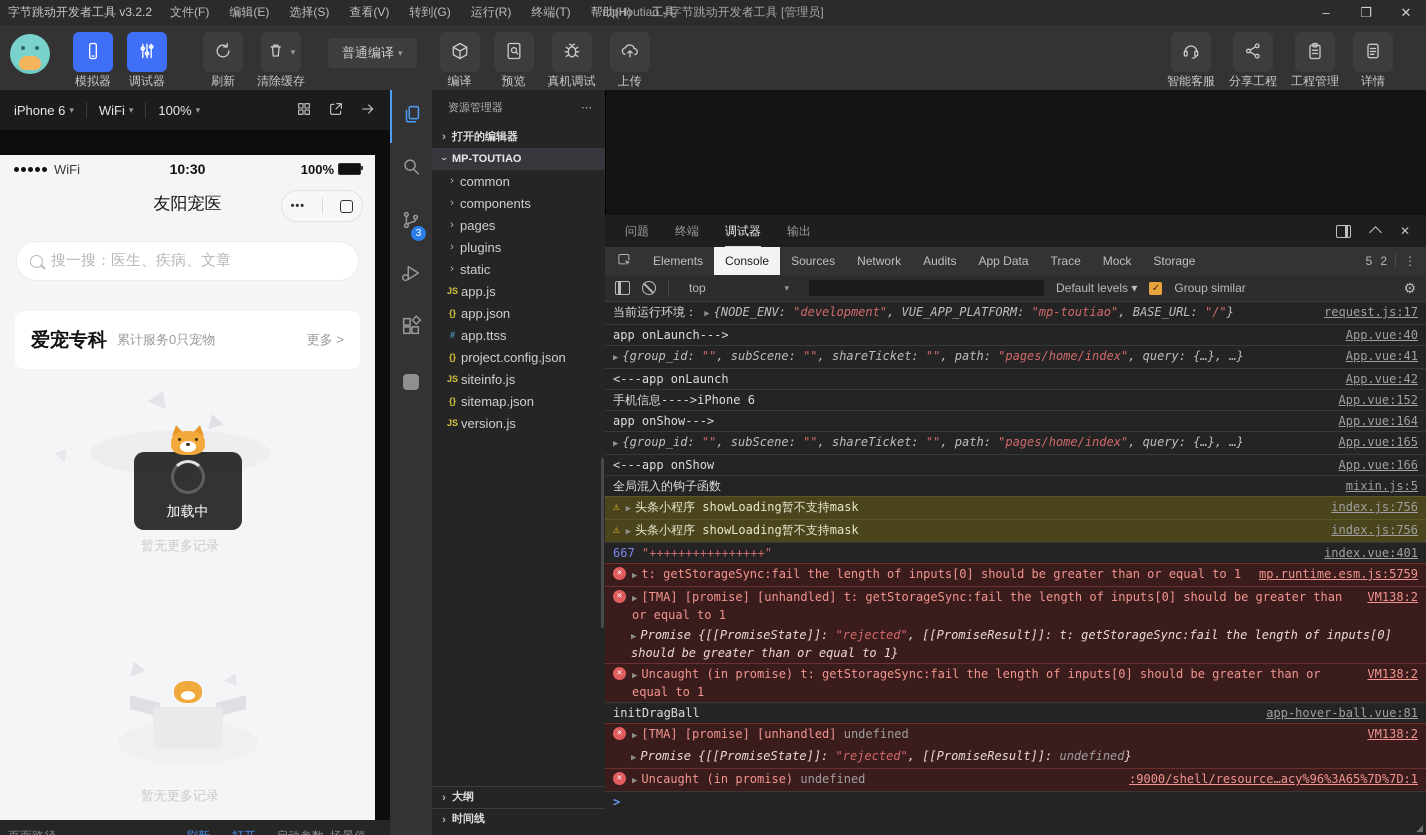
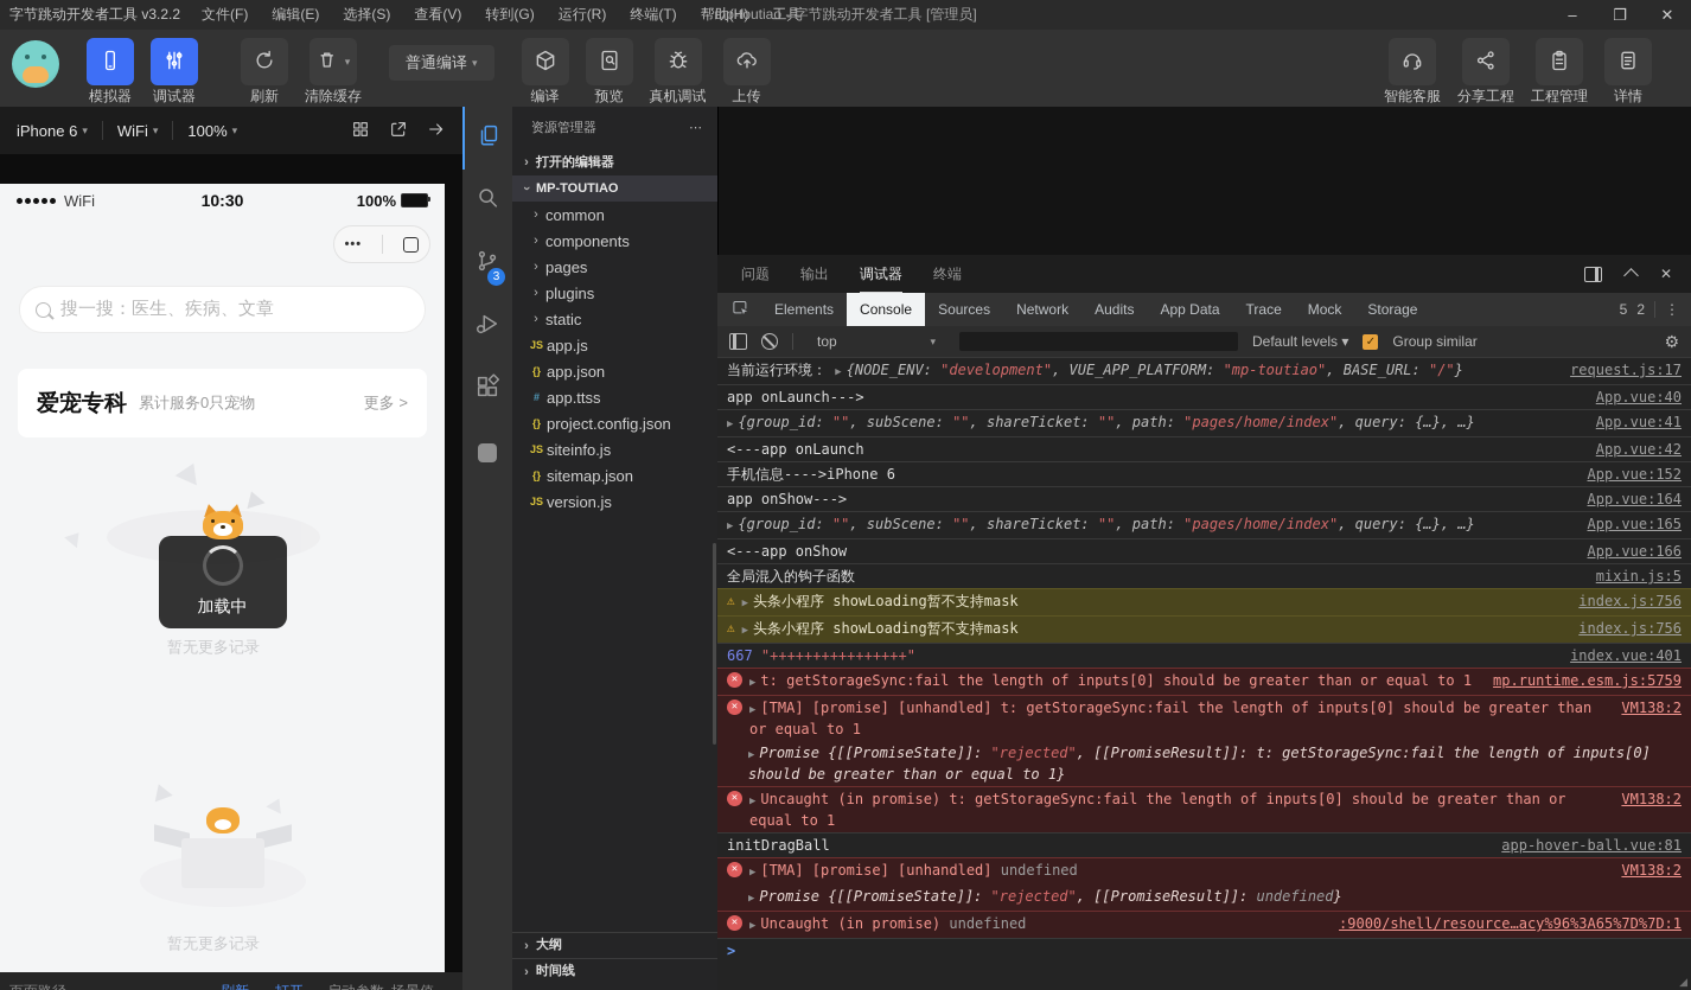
  字节跳动开发者工具 v3.2.2
  文件(F)
  编辑(E)
  选择(S)
  查看(V)
  转到(G)
  运行(R)
  终端(T)
  帮助(H)
  工具
  mp-toutiao - 字节跳动开发者工具 [管理员]
  –
  ❐
  ✕
  模拟器
  调试器
  刷新
  ▾
  清除缓存
  普通编译
  ▾
  编译
  预览
  真机调试
  上传
  智能客服
  分享工程
  工程管理
  详情
  iPhone 6
  ▾
  WiFi
  ▾
  100%
  ▾
  WiFi
  10:30
  100%
- 友阳宠医
  •••
  搜一搜：医生、疾病、文章
  爱宠专科
  累计服务0只宠物
  更多 >
  加载中
  暂无更多记录
  暂无更多记录
  3
  资源管理器
  ⋯
  ›
  打开的编辑器
  MP-TOUTIAO
  ›
  common
  ›
  components
  ›
  pages
  ›
  plugins
  ›
  static
  JS
  app.js
  {}
  app.json
  #
  app.ttss
  {}
  project.config.json
  JS
  siteinfo.js
  {}
  sitemap.json
  JS
  version.js
  ›
  大纲
  ›
  时间线
  问题
- 终端
+ 输出
  调试器
- 输出
+ 终端
  ✕
  Elements
  Console
  Sources
  Network
  Audits
  App Data
  Trace
  Mock
  Storage
  5
  2
  ⋮
  top
  ▾
  Default levels ▾
  ✓
  Group similar
  ⚙
  当前运行环境： ▶ {NODE_ENV: "development", VUE_APP_PLATFORM: "mp-toutiao", BASE_URL: "/"}
  request.js:17
  app onLaunch--->
  App.vue:40
  ▶ {group_id: "", subScene: "", shareTicket: "", path: "pages/home/index", query: {…}, …}
  App.vue:41
  <---app onLaunch
  App.vue:42
  手机信息---->iPhone 6
  App.vue:152
  app onShow--->
  App.vue:164
  ▶ {group_id: "", subScene: "", shareTicket: "", path: "pages/home/index", query: {…}, …}
  App.vue:165
  <---app onShow
  App.vue:166
  全局混入的钩子函数
  mixin.js:5
  ⚠
  ▶ 头条小程序 showLoading暂不支持mask
  index.js:756
  ⚠
  ▶ 头条小程序 showLoading暂不支持mask
  index.js:756
  667 "++++++++++++++++"
  index.vue:401
  ✕
  ▶ t: getStorageSync:fail the length of inputs[0] should be greater than or equal to 1
  mp.runtime.esm.js:5759
  ✕
  ▶ [TMA] [promise] [unhandled] t: getStorageSync:fail the length of inputs[0] should be greater than or equal to 1
  VM138:2
  ▶ Promise {[[PromiseState]]: "rejected", [[PromiseResult]]: t: getStorageSync:fail the length of inputs[0] should be greater than or equal to 1}
  ✕
  ▶ Uncaught (in promise) t: getStorageSync:fail the length of inputs[0] should be greater than or equal to 1
  VM138:2
  initDragBall
  app-hover-ball.vue:81
  ✕
  ▶ [TMA] [promise] [unhandled] undefined
  VM138:2
  ▶ Promise {[[PromiseState]]: "rejected", [[PromiseResult]]: undefined}
  ✕
  ▶ Uncaught (in promise) undefined
  :9000/shell/resource…acy%96%3A65%7D%7D:1
  >
  ◢
